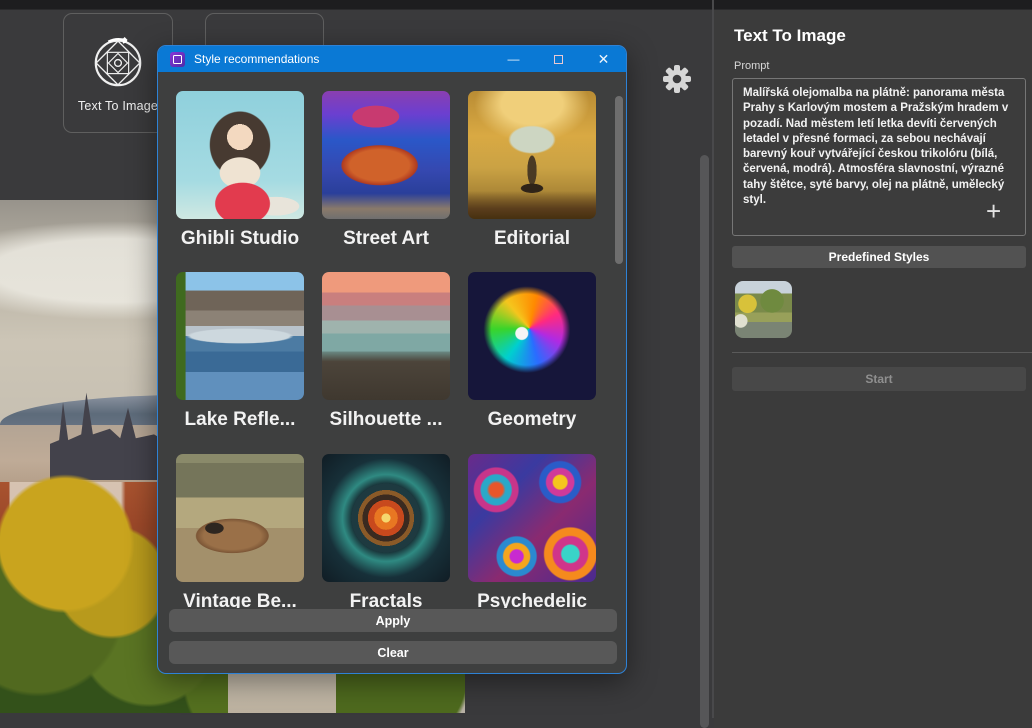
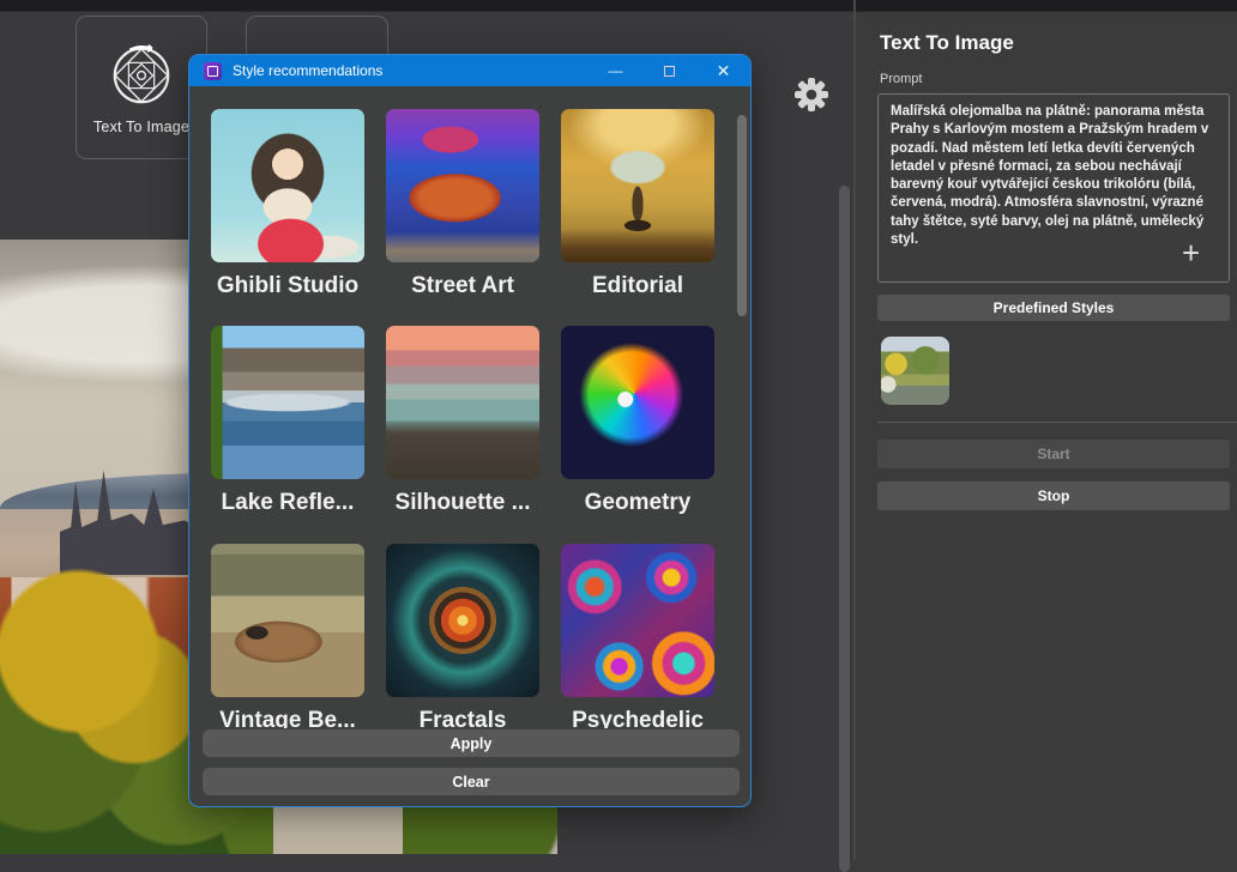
  Text To Image
  Text To Image
  Prompt
  +
  Predefined Styles
  Start
+ Stop
  Style recommendations
  —
  ✕
  Ghibli Studio
  Street Art
  Editorial
  Lake Refle...
  Silhouette ...
  Geometry
  Vintage Be...
  Fractals
  Psychedelic
  Apply
  Clear
